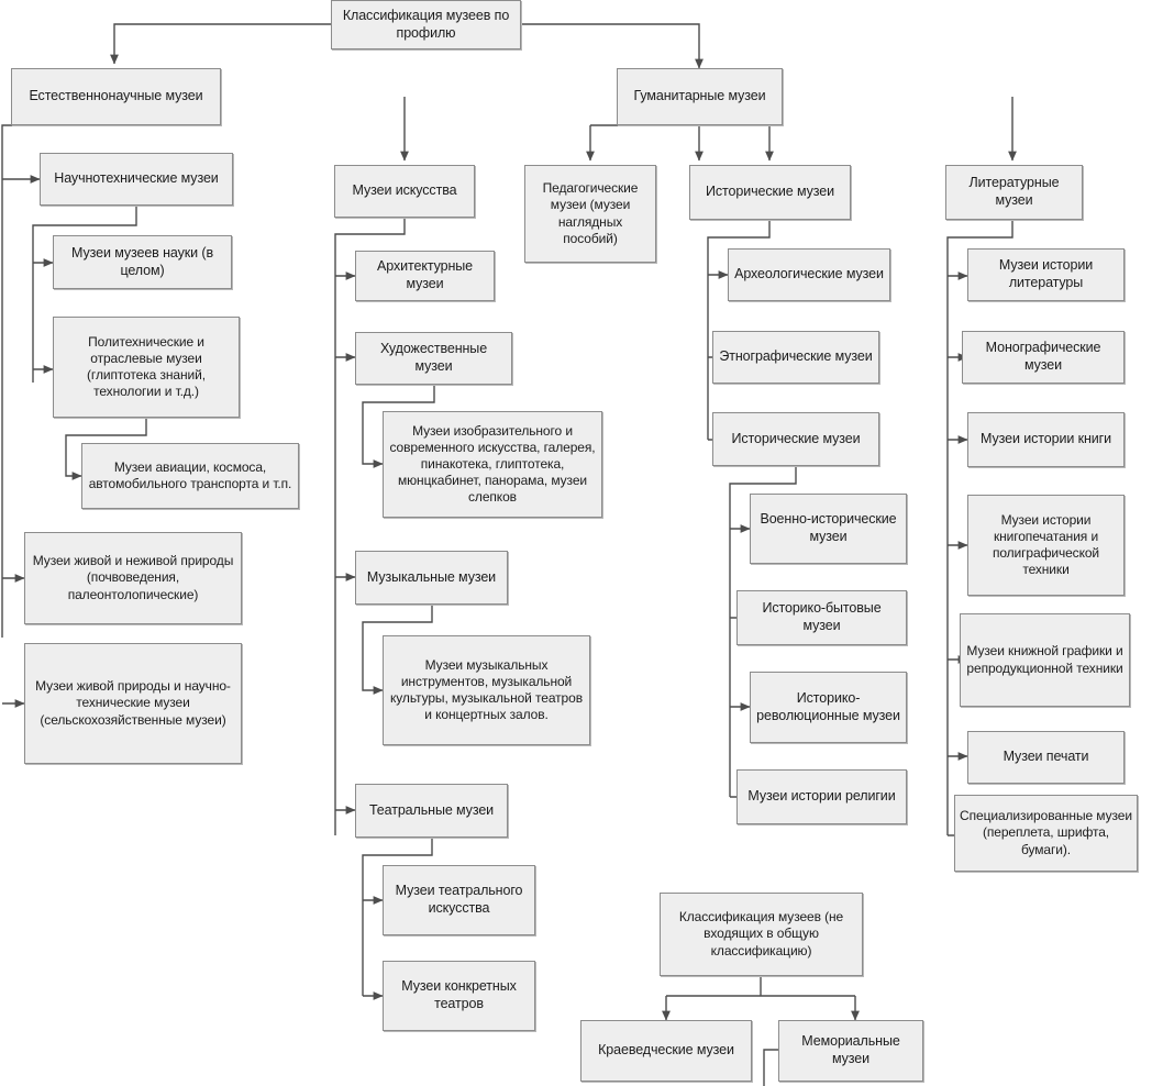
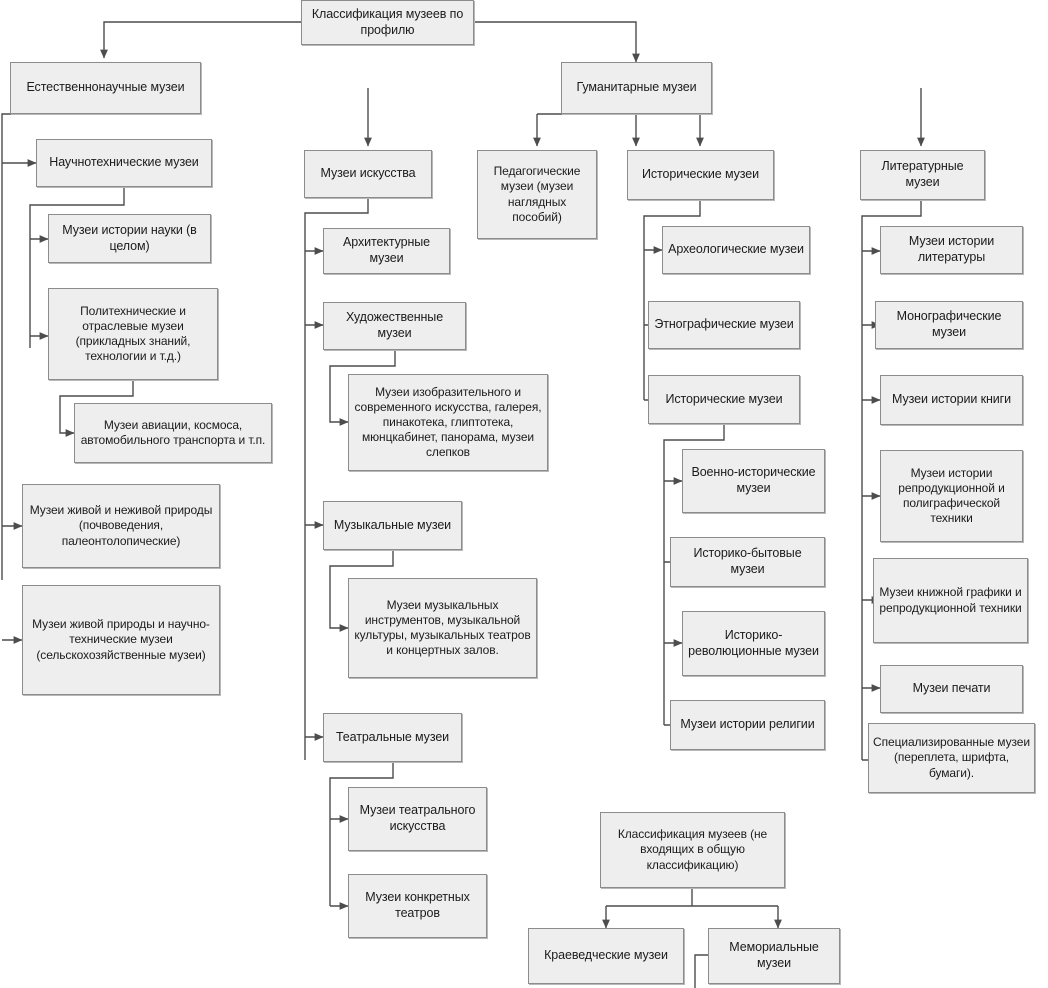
  Классификация музеев по профилю
  Естественнонаучные музеи
  Научнотехнические музеи
- Музеи музеев науки (в целом)
+ Музеи истории науки (в целом)
- Политехнические и отраслевые музеи (глиптотека знаний, технологии и т.д.)
+ Политехнические и отраслевые музеи (прикладных знаний, технологии и т.д.)
  Музеи авиации, космоса, автомобильного транспорта и т.п.
  Музеи живой и неживой природы (почвоведения, палеонтолопические)
  Музеи живой природы и научно-технические музеи (сельскохозяйственные музеи)
  Гуманитарные музеи
  Музеи искусства
  Архитектурные музеи
  Художественные музеи
  Музеи изобразительного и современного искусства, галерея, пинакотека, глиптотека, мюнцкабинет, панорама, музеи слепков
  Музыкальные музеи
- Музеи музыкальных инструментов, музыкальной культуры, музыкальной театров и концертных залов.
+ Музеи музыкальных инструментов, музыкальной культуры, музыкальных театров и концертных залов.
  Театральные музеи
  Музеи театрального искусства
  Музеи конкретных театров
  Педагогические музеи (музеи наглядных пособий)
  Исторические музеи
  Археологические музеи
  Этнографические музеи
  Исторические музеи
  Военно-исторические музеи
  Историко-бытовые музеи
  Историко-революционные музеи
  Музеи истории религии
  Литературные музеи
  Музеи истории литературы
  Монографические музеи
  Музеи истории книги
- Музеи истории книгопечатания и полиграфической техники
+ Музеи истории репродукционной и полиграфической техники
  Музеи книжной графики и репродукционной техники
  Музеи печати
  Специализированные музеи (переплета, шрифта, бумаги).
  Классификация музеев (не входящих в общую классификацию)
  Краеведческие музеи
  Мемориальные музеи
